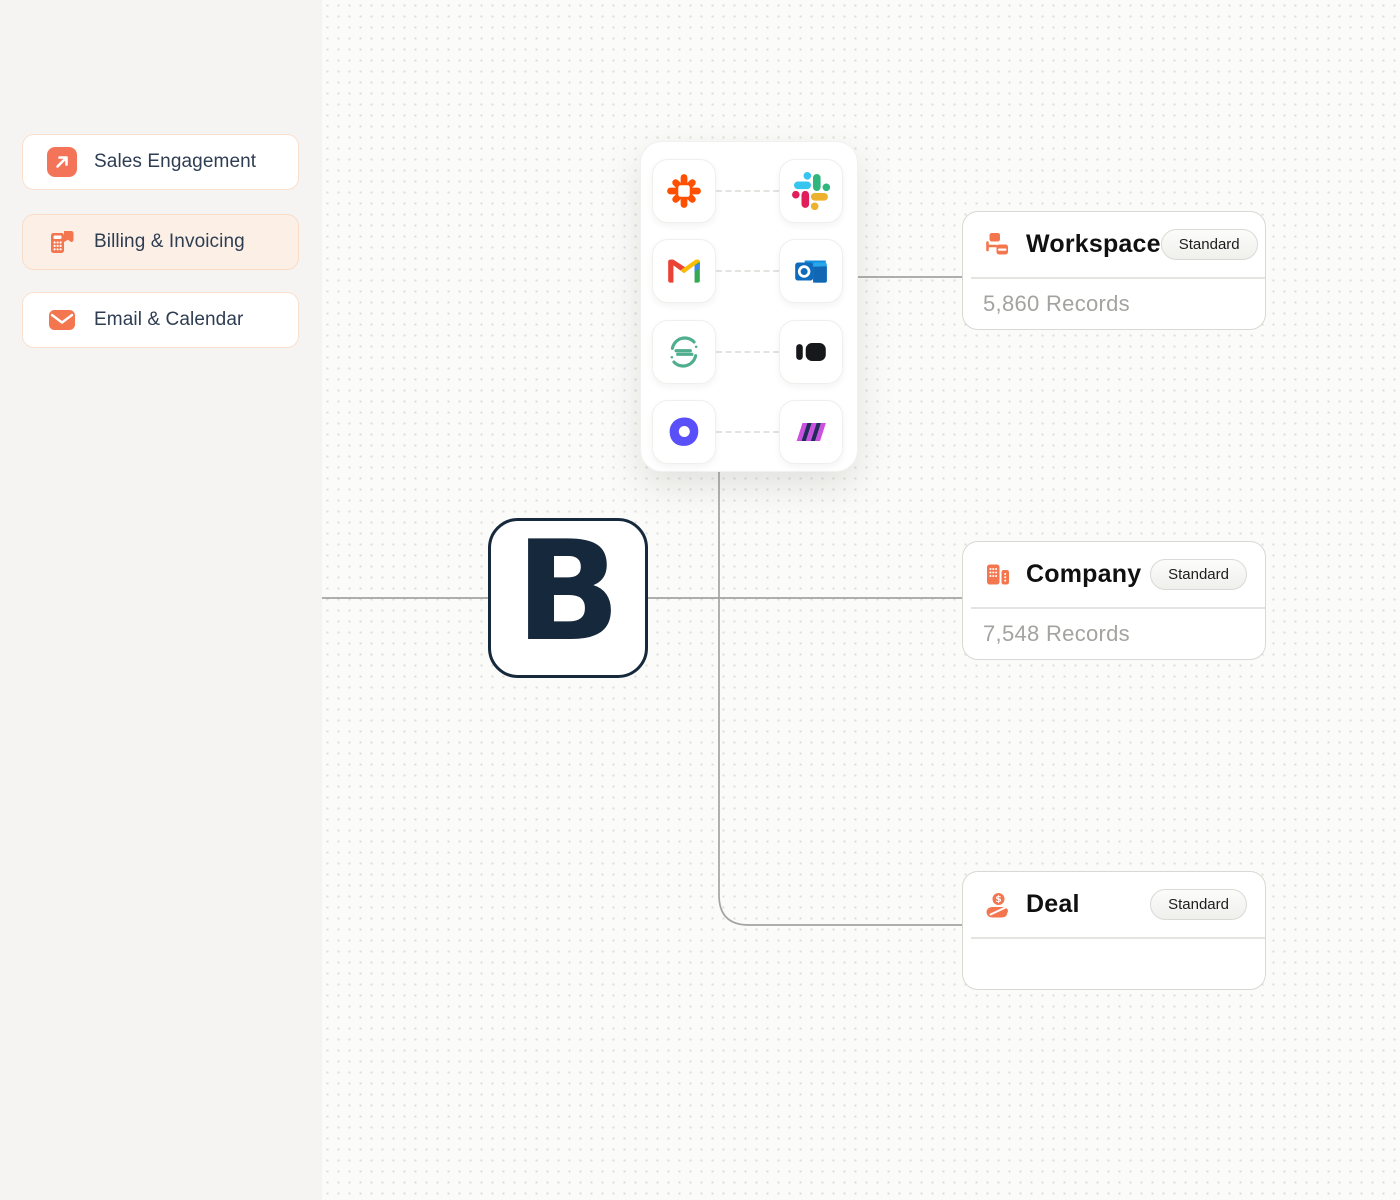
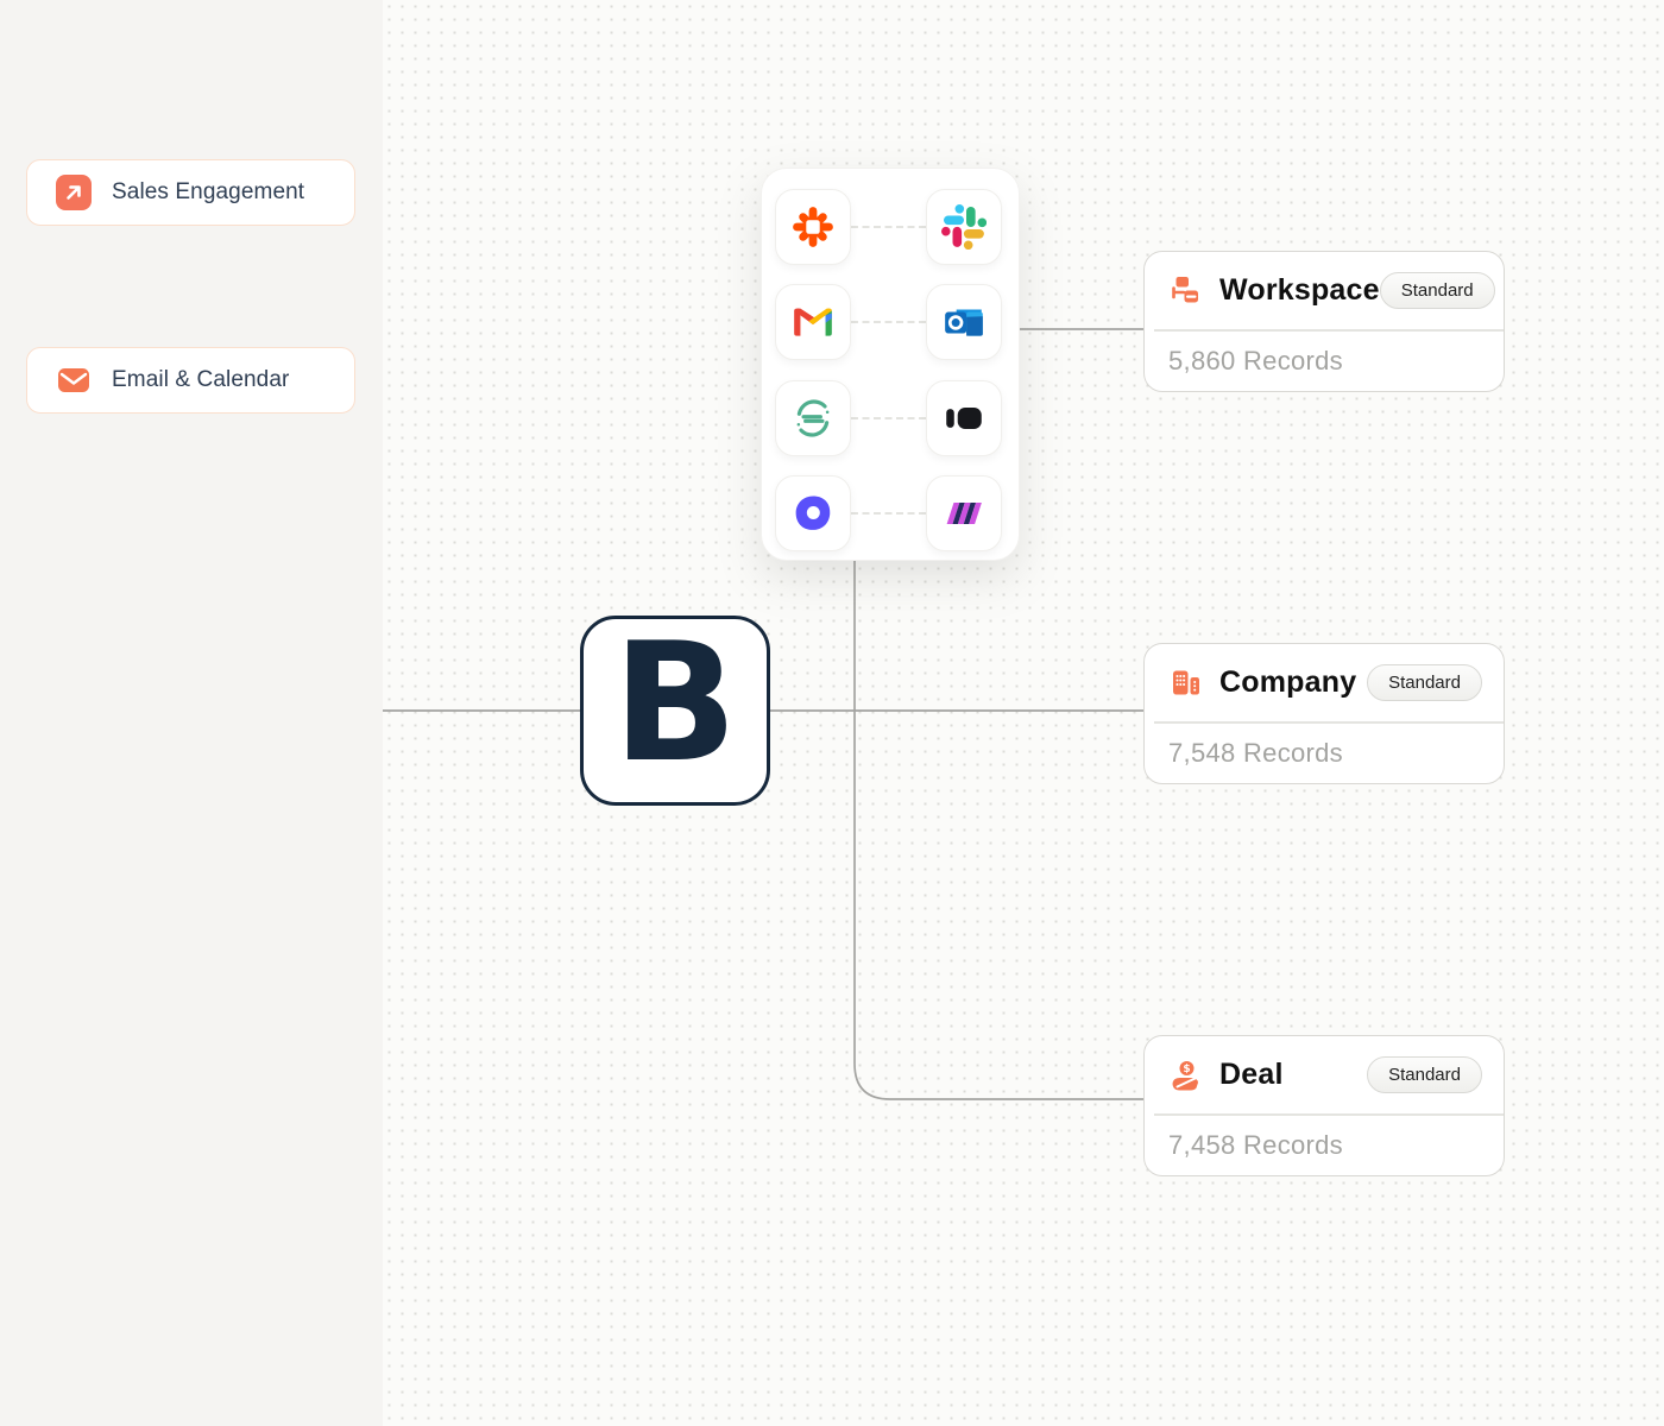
  Sales Engagement
- Billing & Invoicing
  Email & Calendar
  B
  Workspace
  Standard
  5,860 Records
  Company
  Standard
  7,548 Records
  $
  Deal
  Standard
+ 7,458 Records
